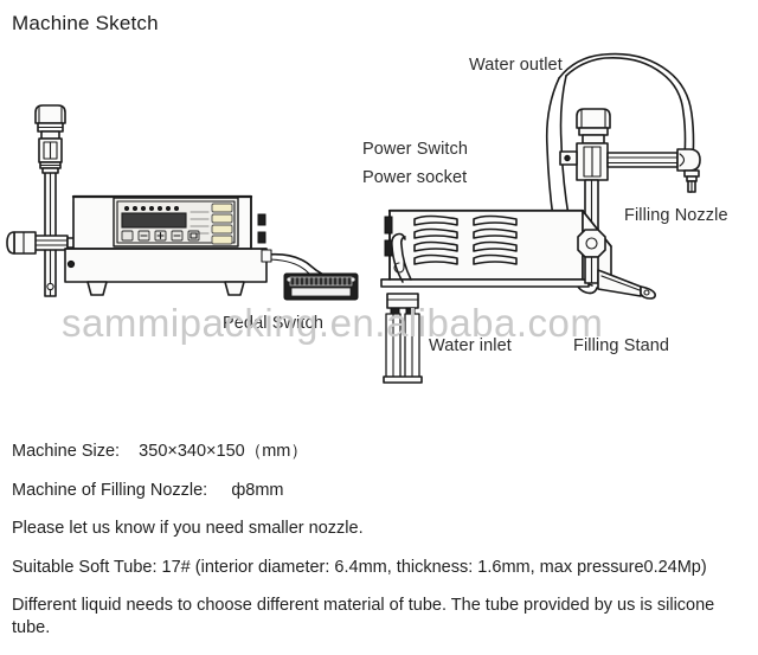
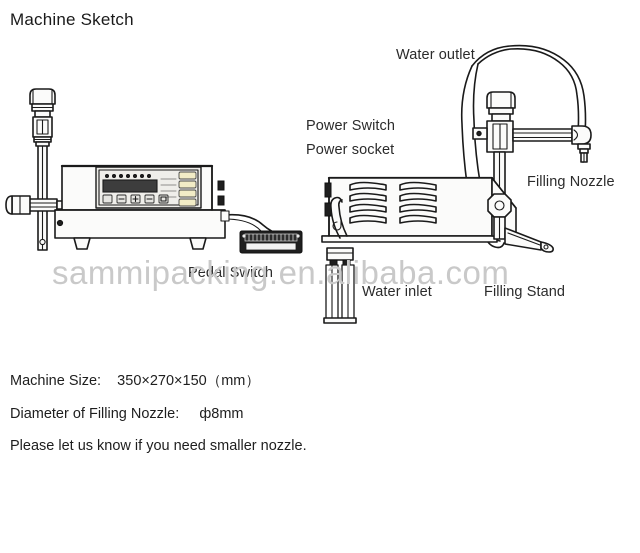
  Machine Sketch
  Power Switch
  Power socket
  Water outlet
  Filling Nozzle
  Pedal Switch
  Water inlet
  Filling Stand
  sammipacking.en.alibaba.com
- Machine Size: 350×340×150（mm）
+ Machine Size: 350×270×150（mm）
- Machine of Filling Nozzle: ф8mm
+ Diameter of Filling Nozzle: ф8mm
  Please let us know if you need smaller nozzle.
- Suitable Soft Tube: 17# (interior diameter: 6.4mm, thickness: 1.6mm, max pressure0.24Mp)
- Different liquid needs to choose different material of tube. The tube provided by us is silicone tube.
